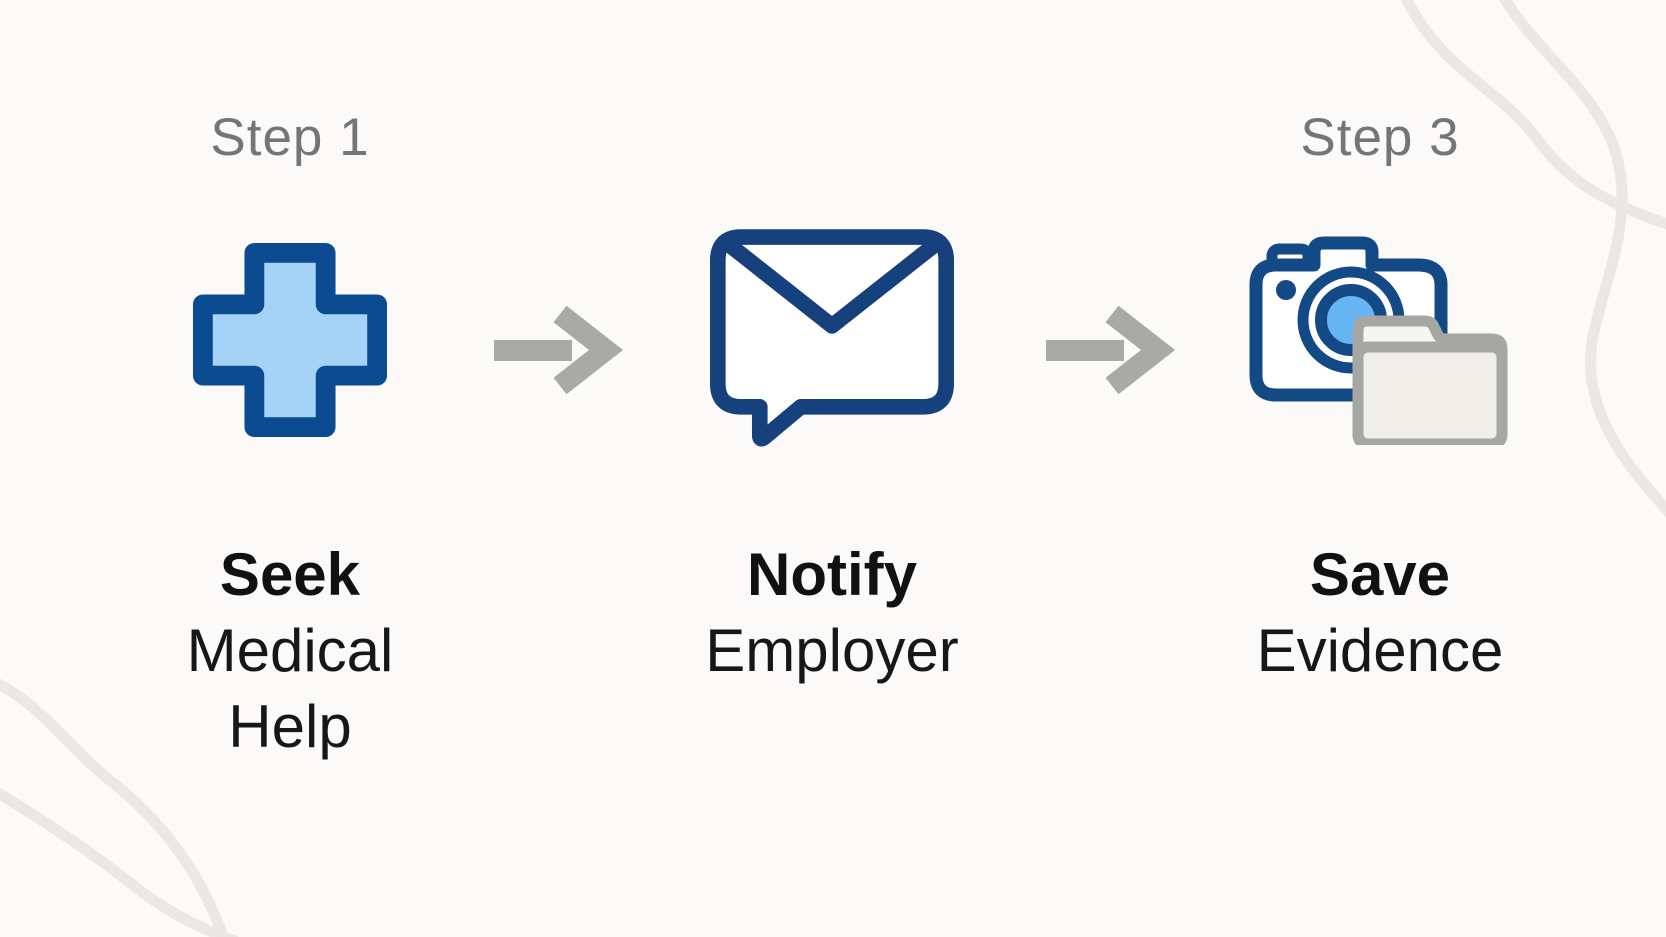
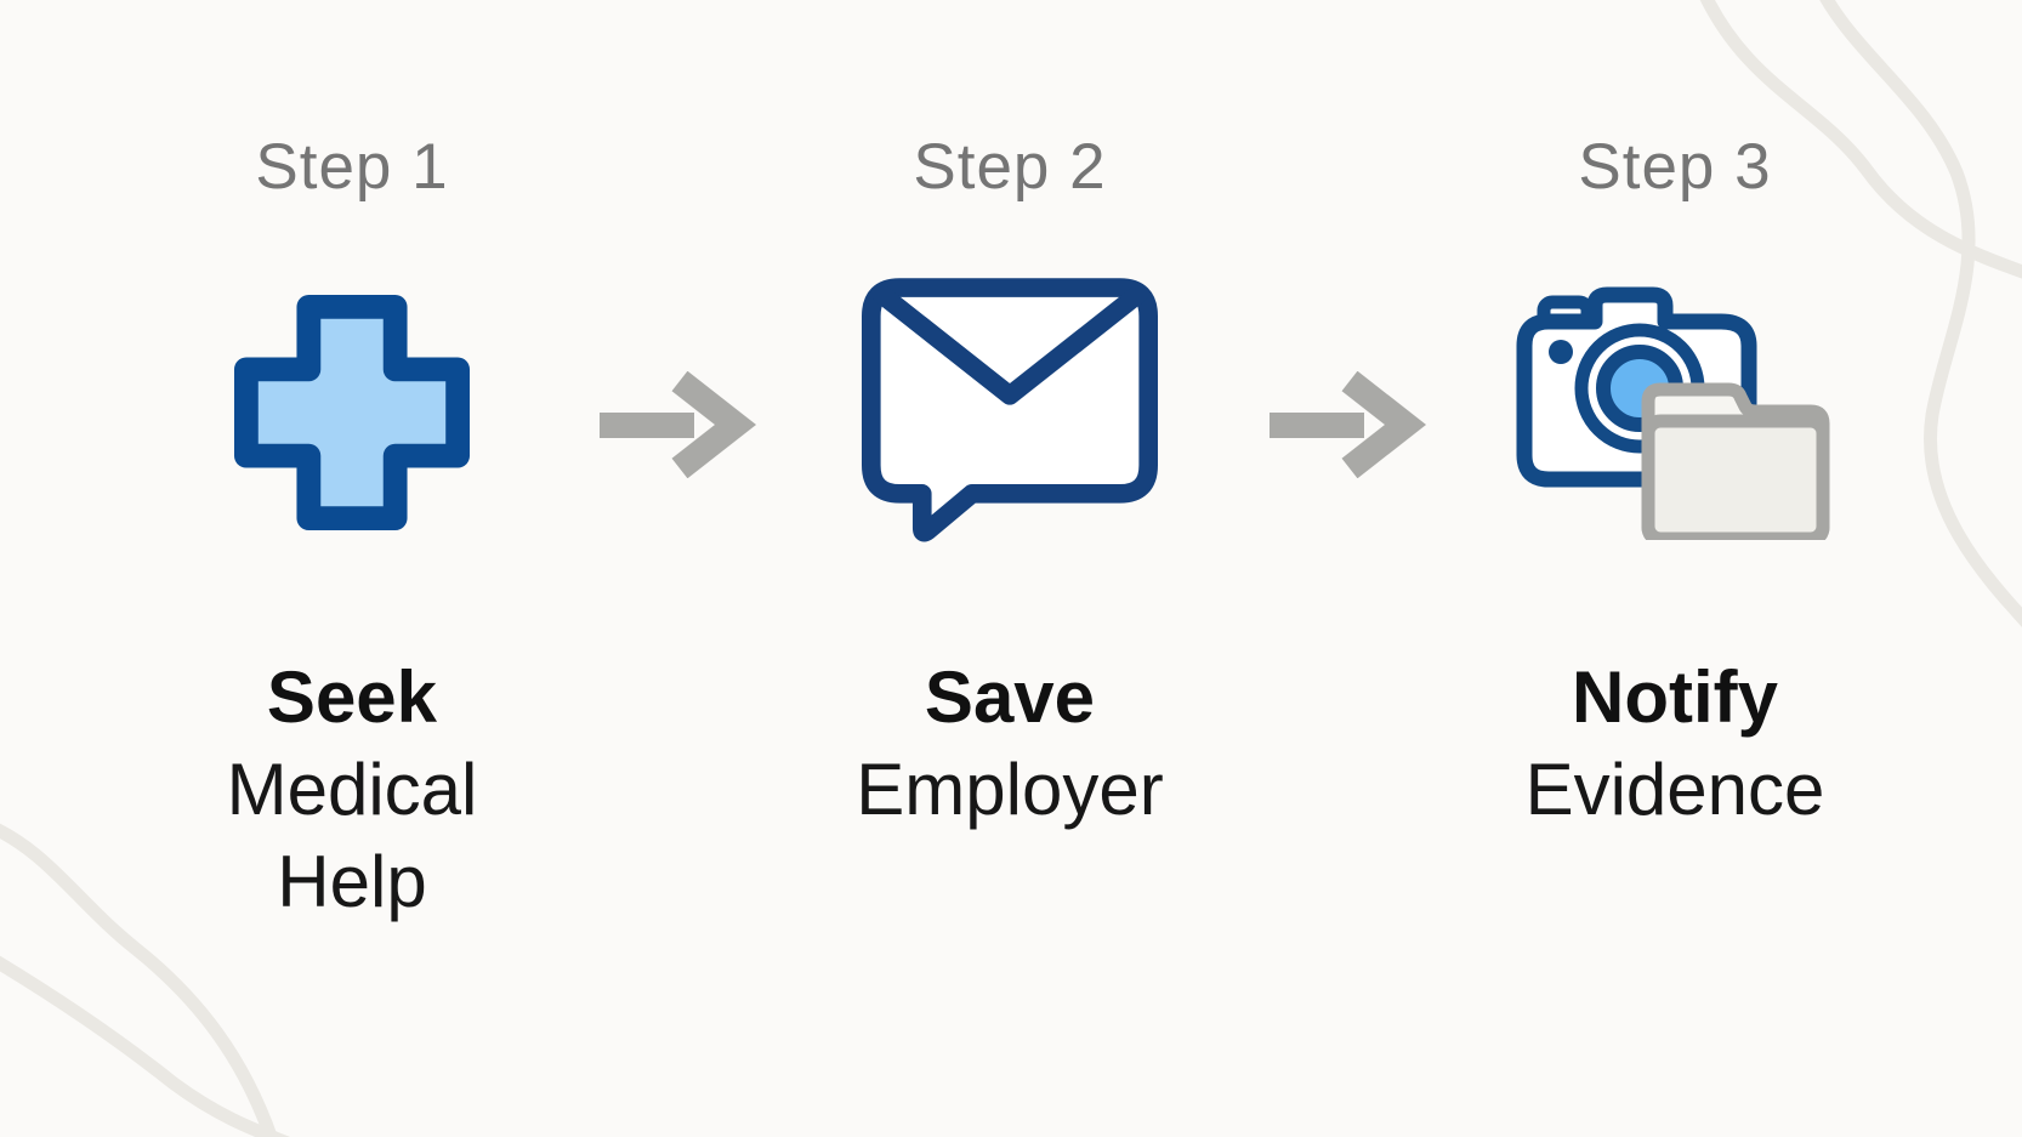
  Step 1
  Seek
  Medical
  Help
+ Step 2
- Notify
+ Save
  Employer
  Step 3
- Save
+ Notify
  Evidence
